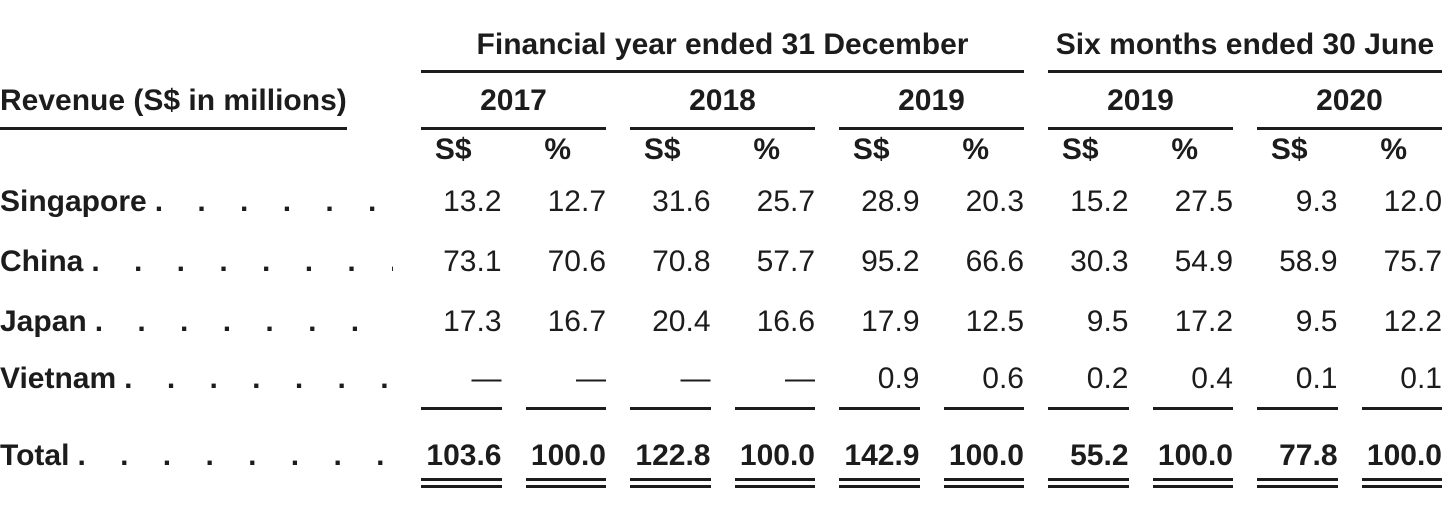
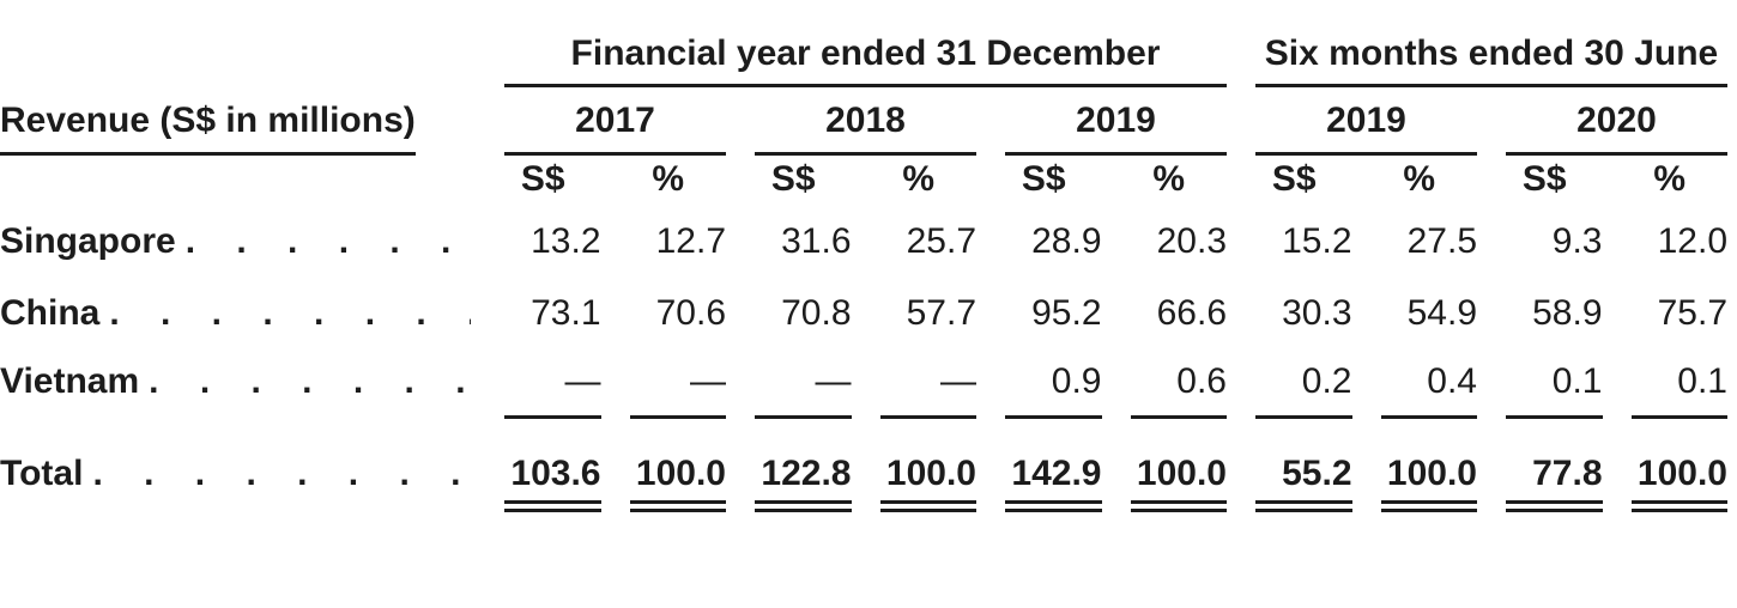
  	Financial year ended 31 December	Six months ended 30 June
  Revenue (S$ in millions)	2017	2018	2019	2019	2020
  	S$	%	S$	%	S$	%	S$	%	S$	%
  Singapore	13.2	12.7	31.6	25.7	28.9	20.3	15.2	27.5	9.3	12.0
  China	73.1	70.6	70.8	57.7	95.2	66.6	30.3	54.9	58.9	75.7
- Japan	17.3	16.7	20.4	16.6	17.9	12.5	9.5	17.2	9.5	12.2
  Vietnam	—	—	—	—	0.9	0.6	0.2	0.4	0.1	0.1
  Total	103.6	100.0	122.8	100.0	142.9	100.0	55.2	100.0	77.8	100.0
